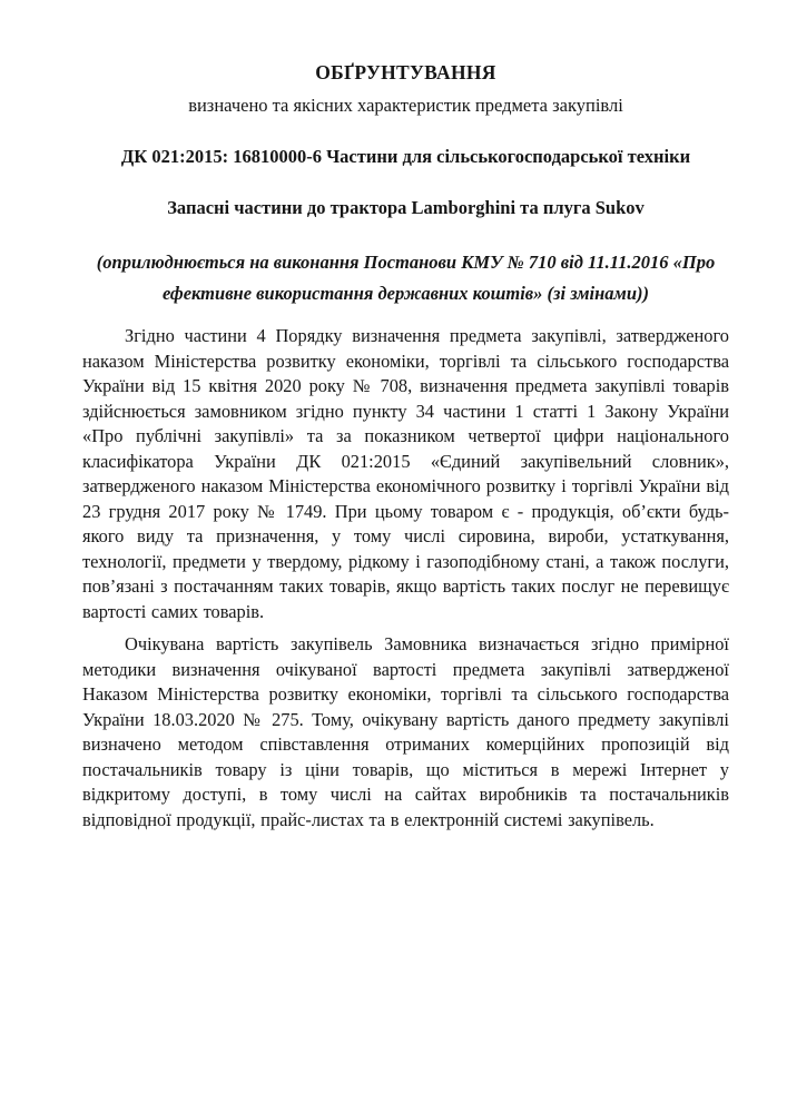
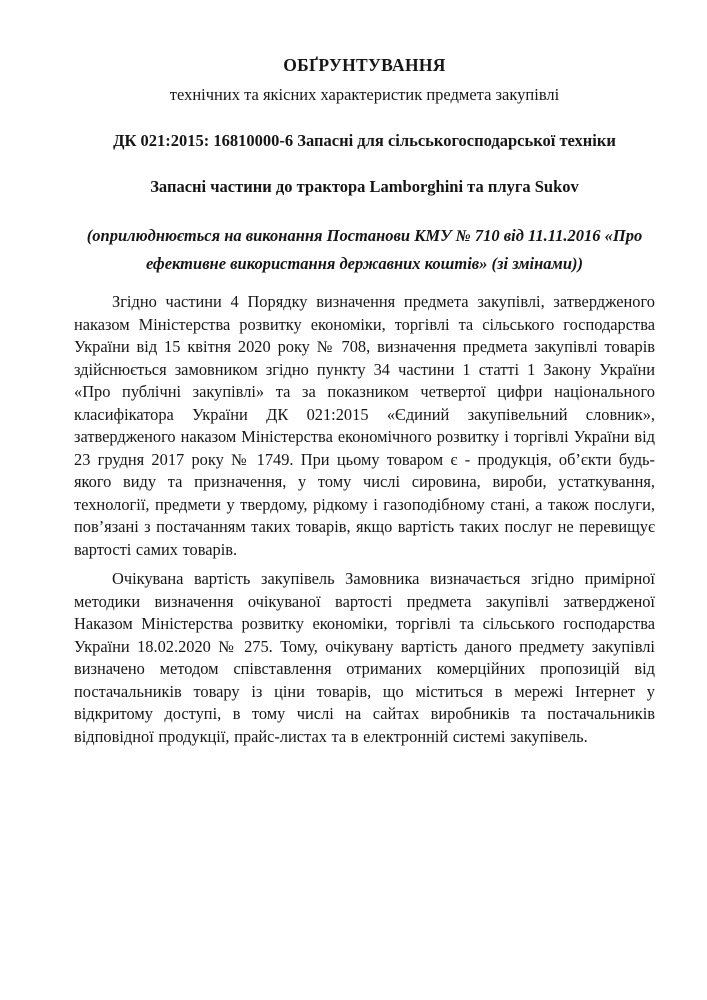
  ОБҐРУНТУВАННЯ
- визначено та якісних характеристик предмета закупівлі
+ технічних та якісних характеристик предмета закупівлі
- ДК 021:2015: 16810000-6 Частини для сільськогосподарської техніки
+ ДК 021:2015: 16810000-6 Запасні для сільськогосподарської техніки
  Запасні частини до трактора Lamborghini та плуга Sukov
  (оприлюднюється на виконання Постанови КМУ № 710 від 11.11.2016 «Про ефективне використання державних коштів» (зі змінами))
  Згідно частини 4 Порядку визначення предмета закупівлі, затвердженого наказом Міністерства розвитку економіки, торгівлі та сільського господарства України від 15 квітня 2020 року № 708, визначення предмета закупівлі товарів здійснюється замовником згідно пункту 34 частини 1 статті 1 Закону України «Про публічні закупівлі» та за показником четвертої цифри національного класифікатора України ДК 021:2015 «Єдиний закупівельний словник», затвердженого наказом Міністерства економічного розвитку і торгівлі України від 23 грудня 2017 року № 1749. При цьому товаром є - продукція, об’єкти будь-якого виду та призначення, у тому числі сировина, вироби, устаткування, технології, предмети у твердому, рідкому і газоподібному стані, а також послуги, пов’язані з постачанням таких товарів, якщо вартість таких послуг не перевищує вартості самих товарів.
- Очікувана вартість закупівель Замовника визначається згідно примірної методики визначення очікуваної вартості предмета закупівлі затвердженої Наказом Міністерства розвитку економіки, торгівлі та сільського господарства України 18.03.2020 № 275. Тому, очікувану вартість даного предмету закупівлі визначено методом співставлення отриманих комерційних пропозицій від постачальників товару із ціни товарів, що міститься в мережі Інтернет у відкритому доступі, в тому числі на сайтах виробників та постачальників відповідної продукції, прайс-листах та в електронній системі закупівель.
+ Очікувана вартість закупівель Замовника визначається згідно примірної методики визначення очікуваної вартості предмета закупівлі затвердженої Наказом Міністерства розвитку економіки, торгівлі та сільського господарства України 18.02.2020 № 275. Тому, очікувану вартість даного предмету закупівлі визначено методом співставлення отриманих комерційних пропозицій від постачальників товару із ціни товарів, що міститься в мережі Інтернет у відкритому доступі, в тому числі на сайтах виробників та постачальників відповідної продукції, прайс-листах та в електронній системі закупівель.
